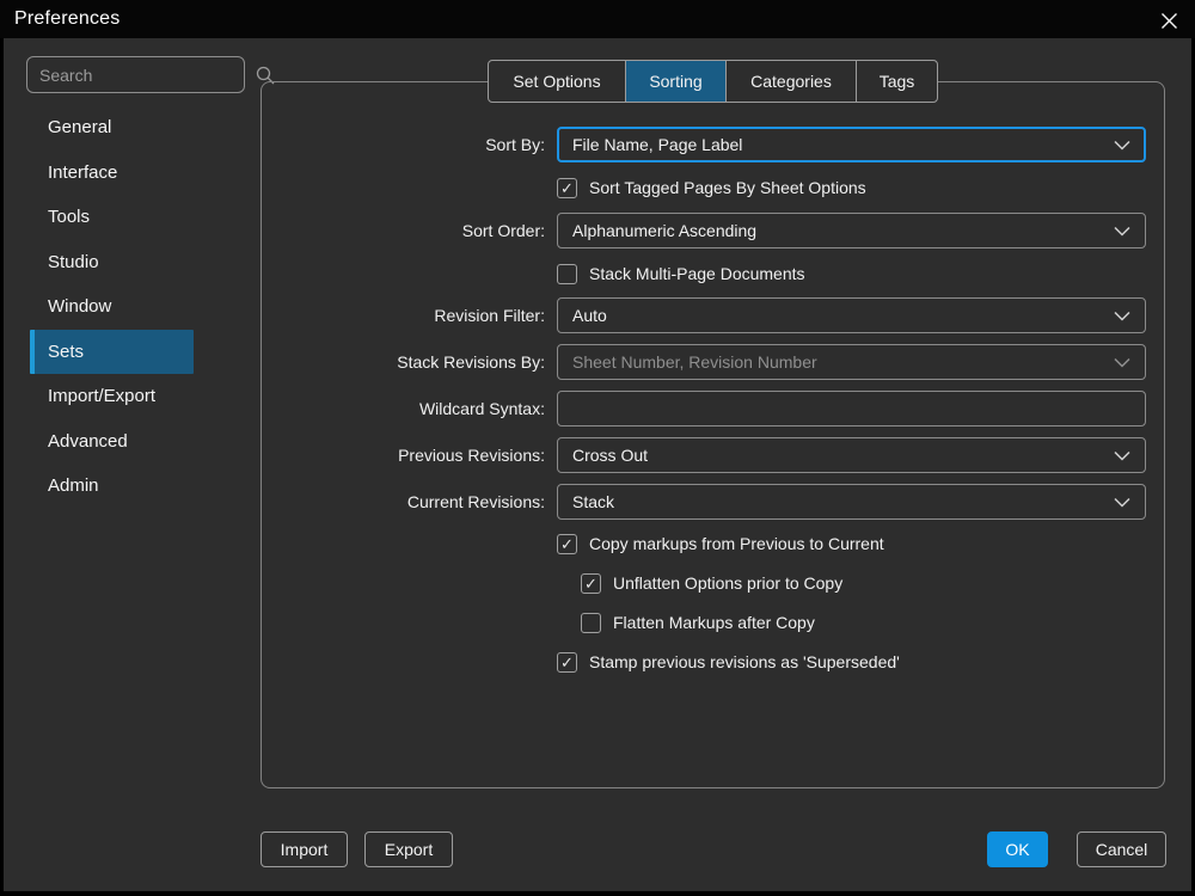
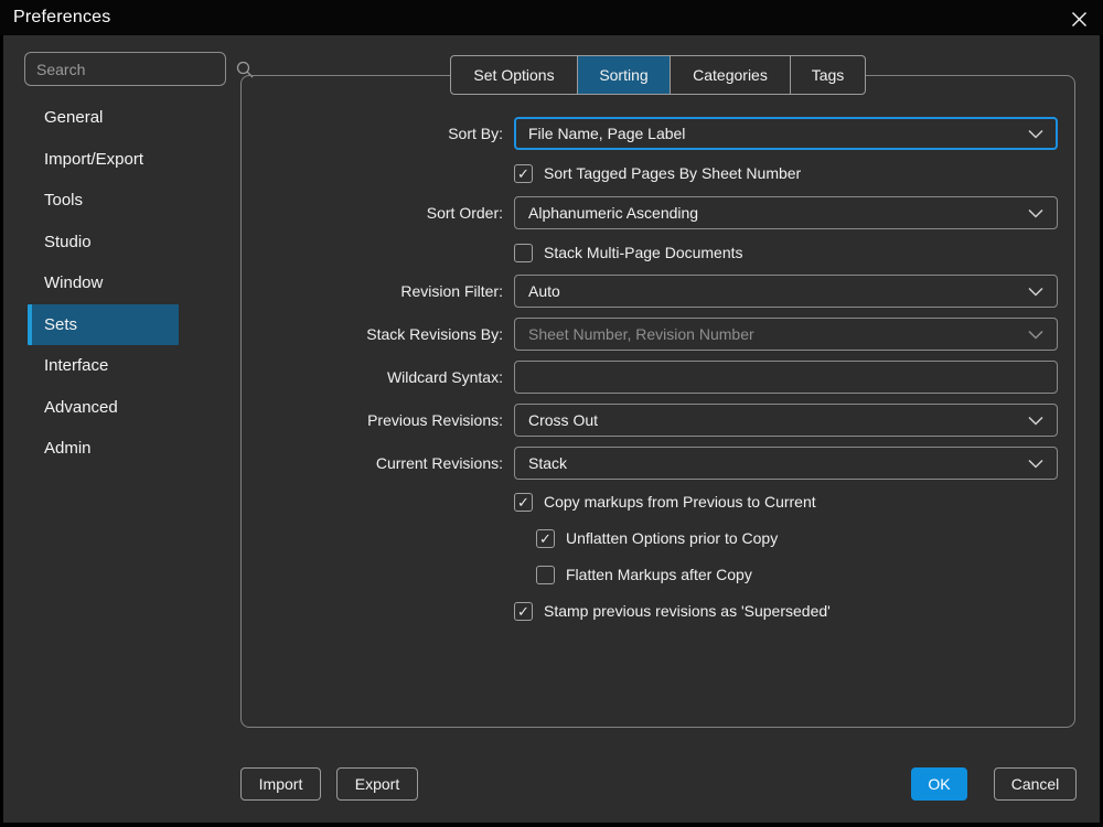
  Preferences
  Search
  General
- Interface
+ Import/Export
  Tools
  Studio
  Window
  Sets
- Import/Export
+ Interface
  Advanced
  Admin
  Set Options
  Sorting
  Categories
  Tags
  Sort By:
  File Name, Page Label
- Sort Tagged Pages By Sheet Options
+ Sort Tagged Pages By Sheet Number
  Sort Order:
  Alphanumeric Ascending
  Stack Multi-Page Documents
  Revision Filter:
  Auto
  Stack Revisions By:
  Sheet Number, Revision Number
  Wildcard Syntax:
  Previous Revisions:
  Cross Out
  Current Revisions:
  Stack
  Copy markups from Previous to Current
  Unflatten Options prior to Copy
  Flatten Markups after Copy
  Stamp previous revisions as 'Superseded'
  Import
  Export
  OK
  Cancel
